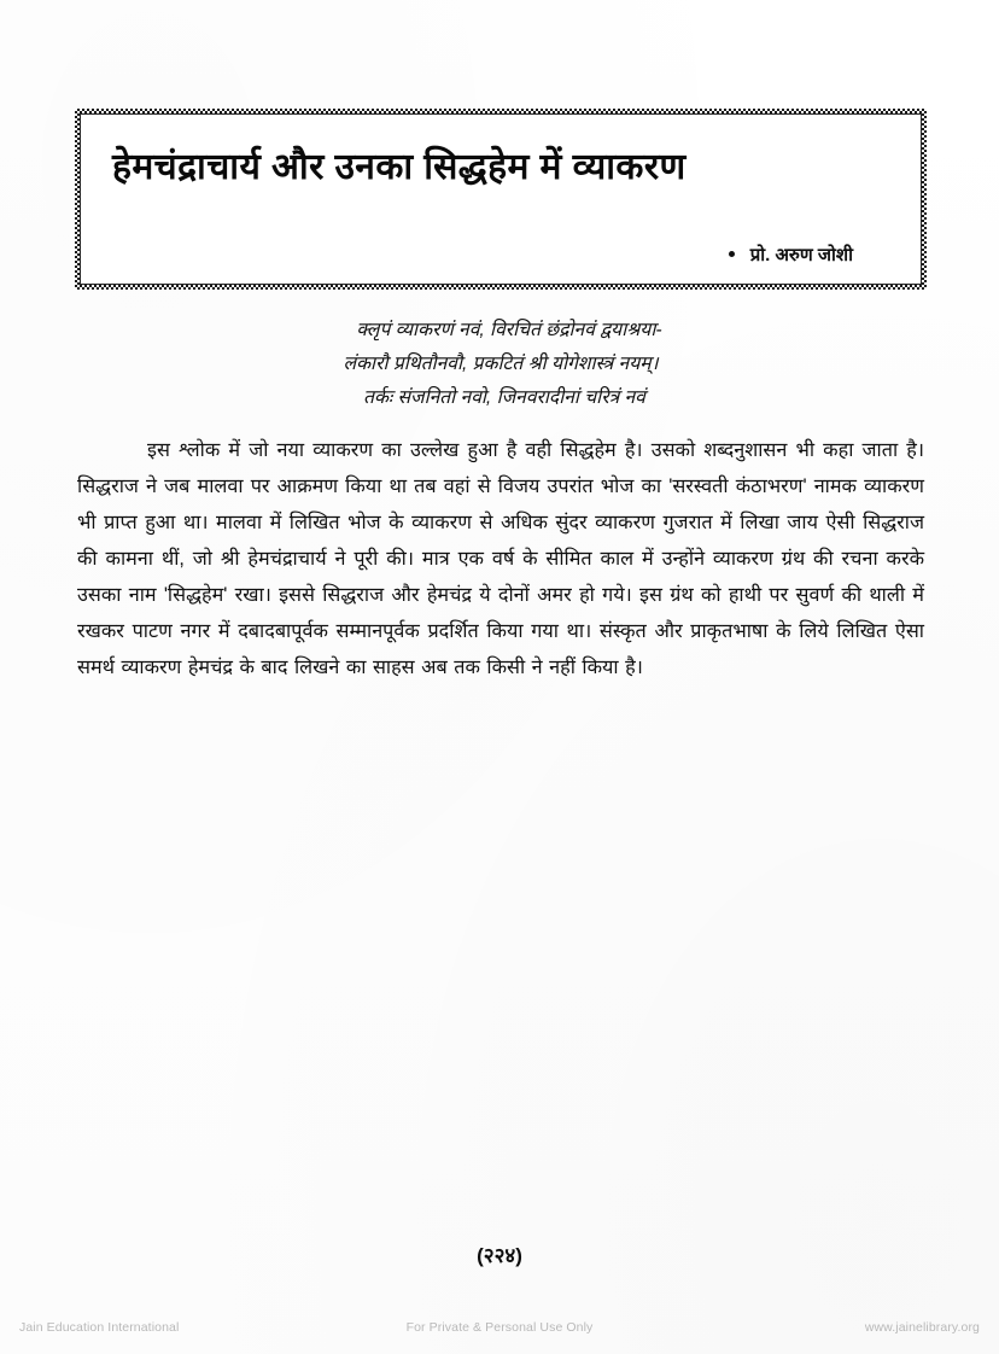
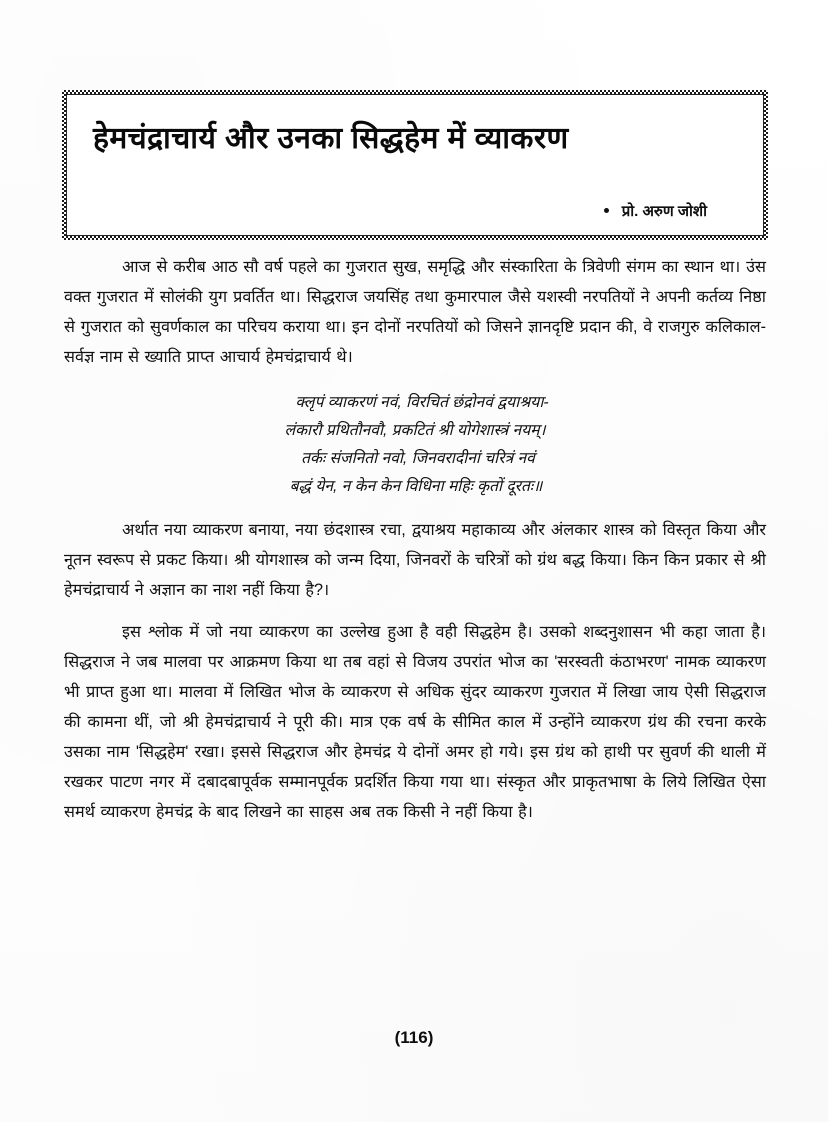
  हेमचंद्राचार्य और उनका सिद्धहेम में व्याकरण
  प्रो. अरुण जोशी
+ आज से करीब आठ सौ वर्ष पहले का गुजरात सुख, समृद्धि और संस्कारिता के त्रिवेणी संगम का स्थान था। उंस वक्त गुजरात में सोलंकी युग प्रवर्तित था। सिद्धराज जयसिंह तथा कुमारपाल जैसे यशस्वी नरपतियों ने अपनी कर्तव्य निष्ठा से गुजरात को सुवर्णकाल का परिचय कराया था। इन दोनों नरपतियों को जिसने ज्ञानदृष्टि प्रदान की, वे राजगुरु कलिकाल-सर्वज्ञ नाम से ख्याति प्राप्त आचार्य हेमचंद्राचार्य थे।
  क्लृपं व्याकरणं नवं, विरचितं छंद्रोनवं द्वयाश्रया-
  लंकारौ प्रथितौनवौ, प्रकटितं श्री योगेशास्त्रं नयम्।
  तर्कः संजनितो नवो, जिनवरादीनां चरित्रं नवं
+ बद्धं येन, न केन केन विधिना महिः कृतों दूरतः॥
+ अर्थात नया व्याकरण बनाया, नया छंदशास्त्र रचा, द्वयाश्रय महाकाव्य और अंलकार शास्त्र को विस्तृत किया और नूतन स्वरूप से प्रकट किया। श्री योगशास्त्र को जन्म दिया, जिनवरों के चरित्रों को ग्रंथ बद्ध किया। किन किन प्रकार से श्री हेमचंद्राचार्य ने अज्ञान का नाश नहीं किया है?।
  इस श्लोक में जो नया व्याकरण का उल्लेख हुआ है वही सिद्धहेम है। उसको शब्दनुशासन भी कहा जाता है। सिद्धराज ने जब मालवा पर आक्रमण किया था तब वहां से विजय उपरांत भोज का 'सरस्वती कंठाभरण' नामक व्याकरण भी प्राप्त हुआ था। मालवा में लिखित भोज के व्याकरण से अधिक सुंदर व्याकरण गुजरात में लिखा जाय ऐसी सिद्धराज की कामना थीं, जो श्री हेमचंद्राचार्य ने पूरी की। मात्र एक वर्ष के सीमित काल में उन्होंने व्याकरण ग्रंथ की रचना करके उसका नाम 'सिद्धहेम' रखा। इससे सिद्धराज और हेमचंद्र ये दोनों अमर हो गये। इस ग्रंथ को हाथी पर सुवर्ण की थाली में रखकर पाटण नगर में दबादबापूर्वक सम्मानपूर्वक प्रदर्शित किया गया था। संस्कृत और प्राकृतभाषा के लिये लिखित ऐसा समर्थ व्याकरण हेमचंद्र के बाद लिखने का साहस अब तक किसी ने नहीं किया है।
- (२२४)
+ (116)
- Jain Education International
- For Private & Personal Use Only
- www.jainelibrary.org
